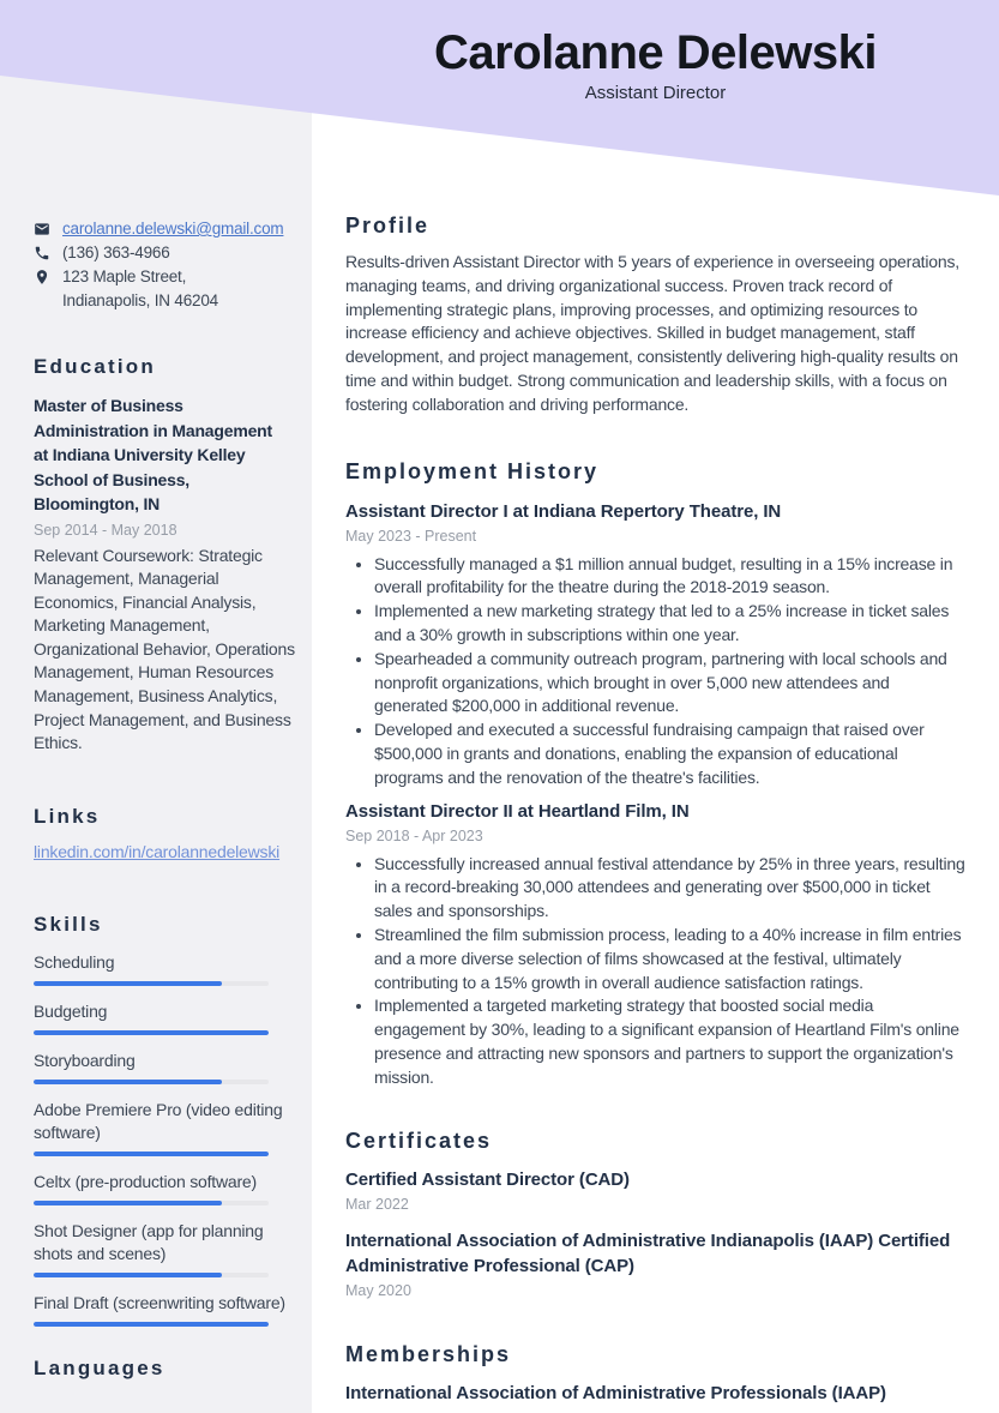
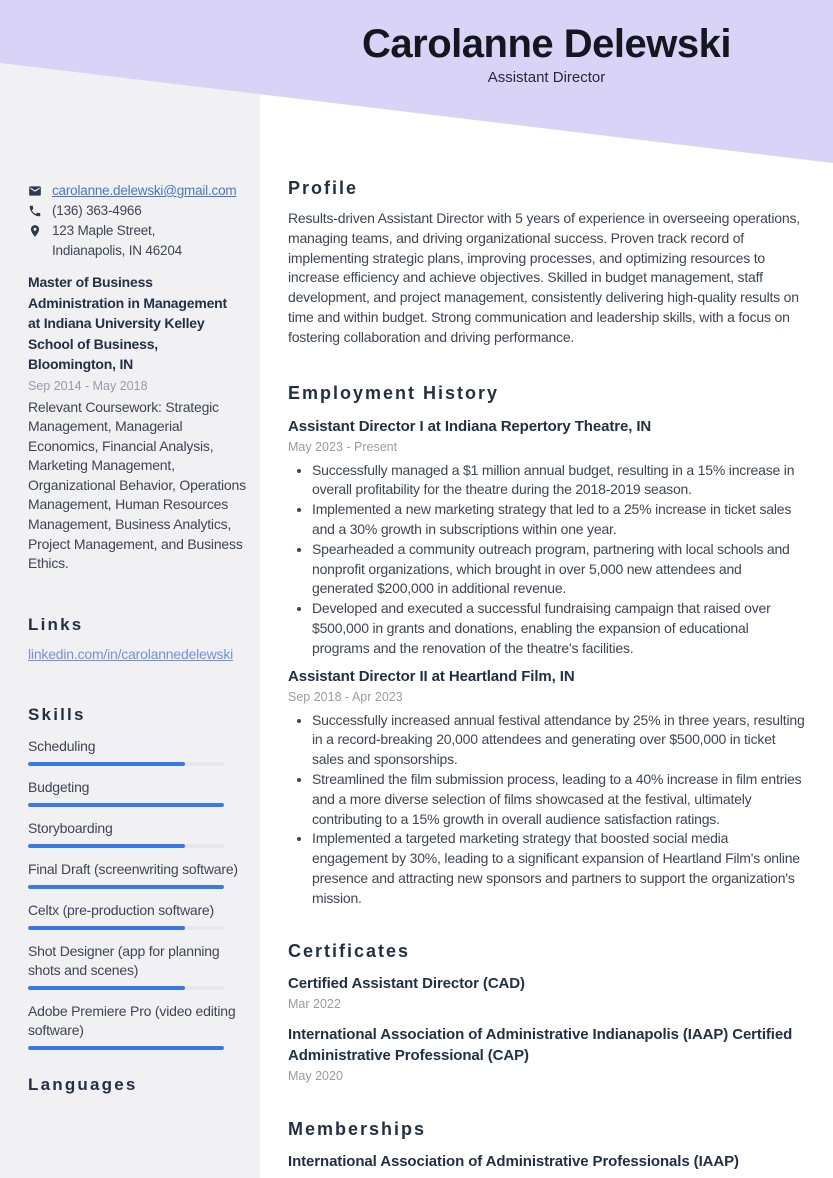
  Carolanne Delewski
  Assistant Director
  carolanne.delewski@gmail.com
  (136) 363-4966
  123 Maple Street,
  Indianapolis, IN 46204
- Education
  Master of Business Administration in Management at Indiana University Kelley School of Business, Bloomington, IN
  Sep 2014 - May 2018
  Relevant Coursework: Strategic Management, Managerial Economics, Financial Analysis, Marketing Management, Organizational Behavior, Operations Management, Human Resources Management, Business Analytics, Project Management, and Business Ethics.
  Links
  linkedin.com/in/carolannedelewski
  Skills
  Scheduling
  Budgeting
  Storyboarding
- Adobe Premiere Pro (video editing software)
+ Final Draft (screenwriting software)
  Celtx (pre-production software)
  Shot Designer (app for planning shots and scenes)
- Final Draft (screenwriting software)
+ Adobe Premiere Pro (video editing software)
  Languages
  Profile
  Results-driven Assistant Director with 5 years of experience in overseeing operations, managing teams, and driving organizational success. Proven track record of implementing strategic plans, improving processes, and optimizing resources to increase efficiency and achieve objectives. Skilled in budget management, staff development, and project management, consistently delivering high-quality results on time and within budget. Strong communication and leadership skills, with a focus on fostering collaboration and driving performance.
  Employment History
  Assistant Director I at Indiana Repertory Theatre, IN
  May 2023 - Present
  Successfully managed a $1 million annual budget, resulting in a 15% increase in overall profitability for the theatre during the 2018-2019 season.
  Implemented a new marketing strategy that led to a 25% increase in ticket sales and a 30% growth in subscriptions within one year.
  Spearheaded a community outreach program, partnering with local schools and nonprofit organizations, which brought in over 5,000 new attendees and generated $200,000 in additional revenue.
  Developed and executed a successful fundraising campaign that raised over $500,000 in grants and donations, enabling the expansion of educational programs and the renovation of the theatre's facilities.
  Assistant Director II at Heartland Film, IN
  Sep 2018 - Apr 2023
- Successfully increased annual festival attendance by 25% in three years, resulting in a record-breaking 30,000 attendees and generating over $500,000 in ticket sales and sponsorships.
+ Successfully increased annual festival attendance by 25% in three years, resulting in a record-breaking 20,000 attendees and generating over $500,000 in ticket sales and sponsorships.
  Streamlined the film submission process, leading to a 40% increase in film entries and a more diverse selection of films showcased at the festival, ultimately contributing to a 15% growth in overall audience satisfaction ratings.
  Implemented a targeted marketing strategy that boosted social media engagement by 30%, leading to a significant expansion of Heartland Film's online presence and attracting new sponsors and partners to support the organization's mission.
  Certificates
  Certified Assistant Director (CAD)
  Mar 2022
  International Association of Administrative Indianapolis (IAAP) Certified Administrative Professional (CAP)
  May 2020
  Memberships
  International Association of Administrative Professionals (IAAP)
